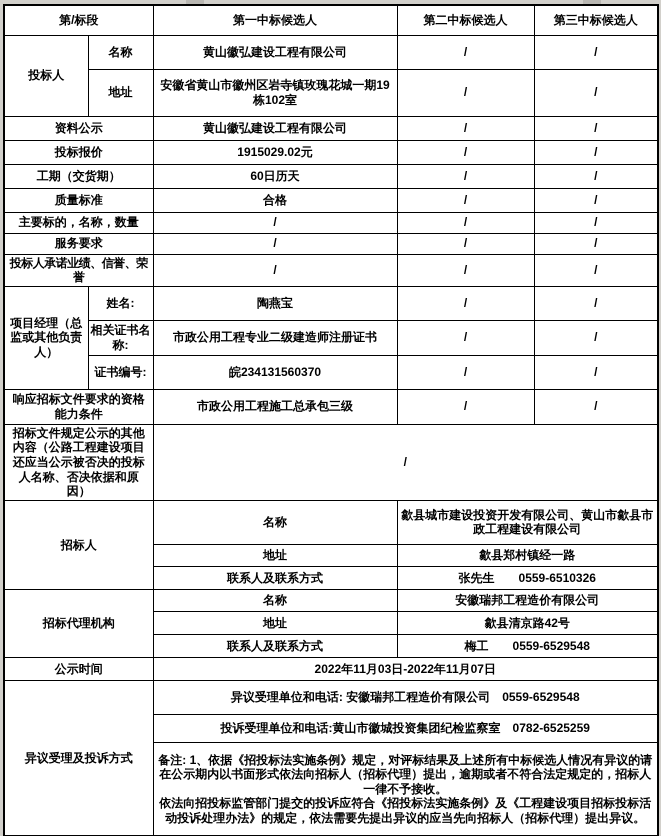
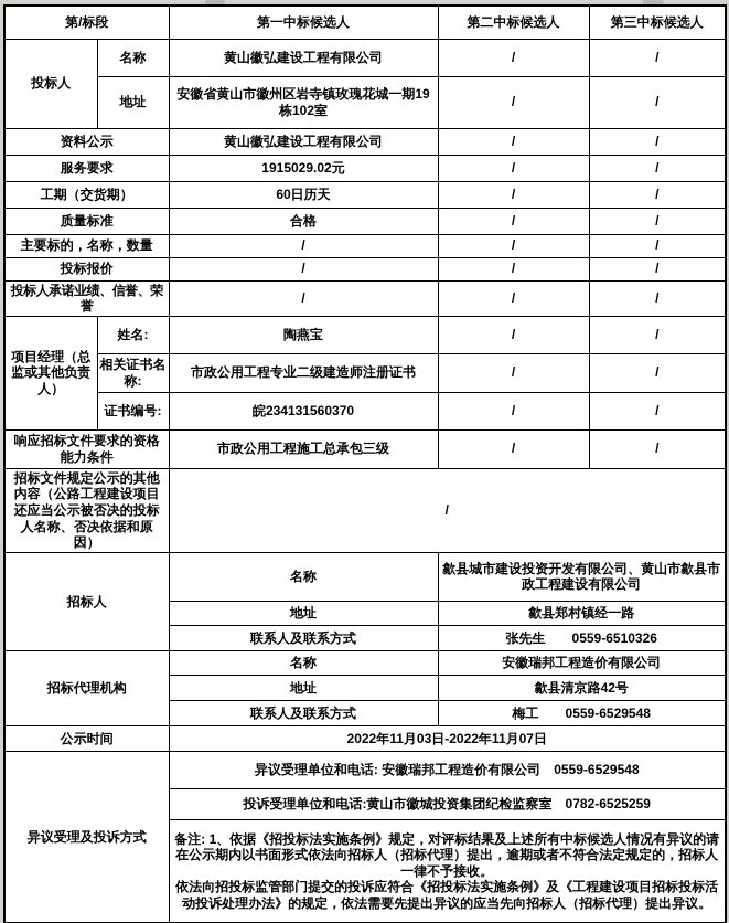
  第/标段	第一中标候选人	第二中标候选人	第三中标候选人
  投标人	名称	黄山徽弘建设工程有限公司	/	/
  地址	安徽省黄山市徽州区岩寺镇玫瑰花城一期19栋102室	/	/
  资料公示	黄山徽弘建设工程有限公司	/	/
- 投标报价	1915029.02元	/	/
+ 服务要求	1915029.02元	/	/
  工期（交货期）	60日历天	/	/
  质量标准	合格	/	/
  主要标的，名称，数量	/	/	/
- 服务要求	/	/	/
+ 投标报价	/	/	/
  投标人承诺业绩、信誉、荣誉	/	/	/
  项目经理（总监或其他负责人）	姓名:	陶燕宝	/	/
  相关证书名称:	市政公用工程专业二级建造师注册证书	/	/
  证书编号:	皖234131560370	/	/
  响应招标文件要求的资格能力条件	市政公用工程施工总承包三级	/	/
  招标文件规定公示的其他内容（公路工程建设项目还应当公示被否决的投标人名称、否决依据和原因）	/
  招标人	名称	歙县城市建设投资开发有限公司、黄山市歙县市政工程建设有限公司
  地址	歙县郑村镇经一路
  联系人及联系方式	张先生 0559-6510326
  招标代理机构	名称	安徽瑞邦工程造价有限公司
  地址	歙县清京路42号
  联系人及联系方式	梅工 0559-6529548
  公示时间	2022年11月03日-2022年11月07日
  异议受理及投诉方式	异议受理单位和电话: 安徽瑞邦工程造价有限公司 0559-6529548
  投诉受理单位和电话:黄山市徽城投资集团纪检监察室 0782-6525259
  备注: 1、依据《招投标法实施条例》规定，对评标结果及上述所有中标候选人情况有异议的请在公示期内以书面形式依法向招标人（招标代理）提出，逾期或者不符合法定规定的，招标人一律不予接收。 依法向招投标监管部门提交的投诉应符合《招投标法实施条例》及《工程建设项目招标投标活动投诉处理办法》的规定，依法需要先提出异议的应当先向招标人（招标代理）提出异议。
